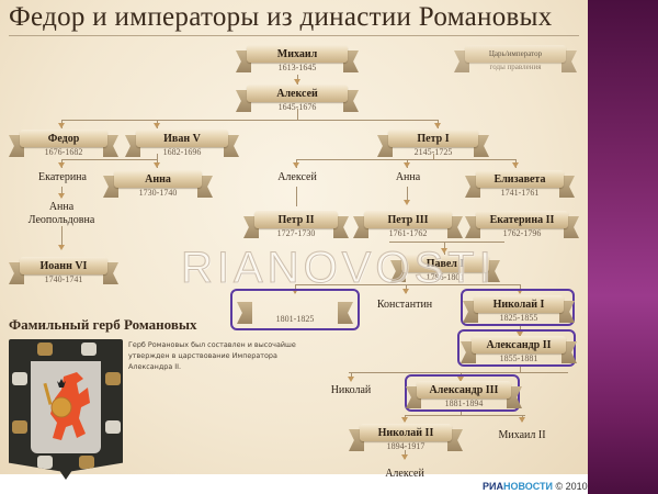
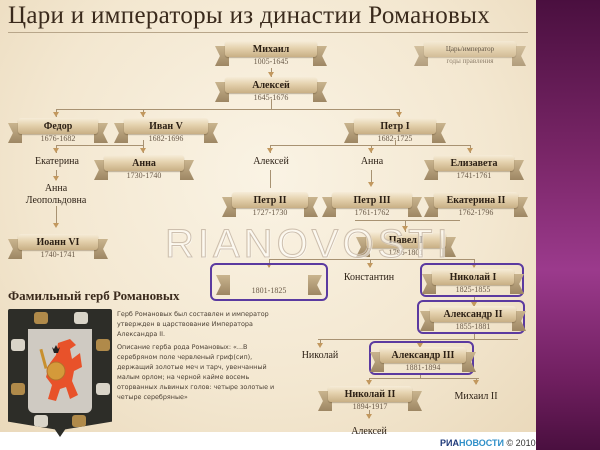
- Федор и императоры из династии Романовых
+ Цари и императоры из династии Романовых
  Царь/император
  годы правления
  Михаил
- 1613-1645
+ 1005-1645
  Алексей
  1645-1676
  Федор
  1676-1682
  Иван V
  1682-1696
  Петр I
- 2145-1725
+ 1682-1725
  Анна
  1730-1740
  Елизавета
  1741-1761
  Петр II
  1727-1730
  Петр III
  1761-1762
  Екатерина II
  1762-1796
  Иоанн VI
  1740-1741
  Павел I
  1796-1801
  1801-1825
  Николай I
  1825-1855
  Александр II
  1855-1881
  Александр III
  1881-1894
  Николай II
  1894-1917
  Екатерина
  Анна Леопольдовна
  Алексей
  Анна
  Константин
  Николай
  Михаил II
  Алексей
  RIANOVOSTI
  Фамильный герб Романовых
- Герб Романовых был составлен и высочайше утвержден в царствование Императора Александра II.
+ Герб Романовых был составлен и император утвержден в царствование Императора Александра II.
+ Описание герба рода Романовых: «...В серебряном поле червленый гриф(сип), держащий золотые меч и тарч, увенчанный малым орлом; на черной кайме восемь оторванных львиных голов: четыре золотые и четыре серебряные»
  РИАНОВОСТИ © 2010
